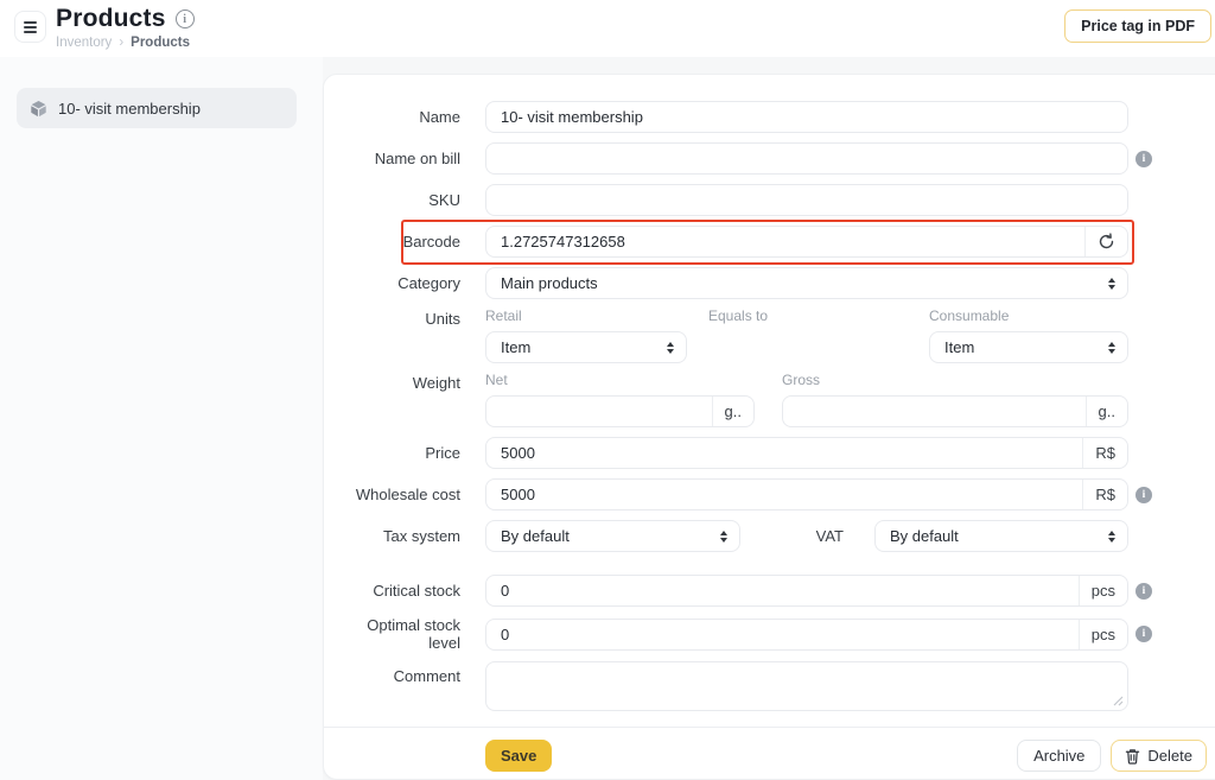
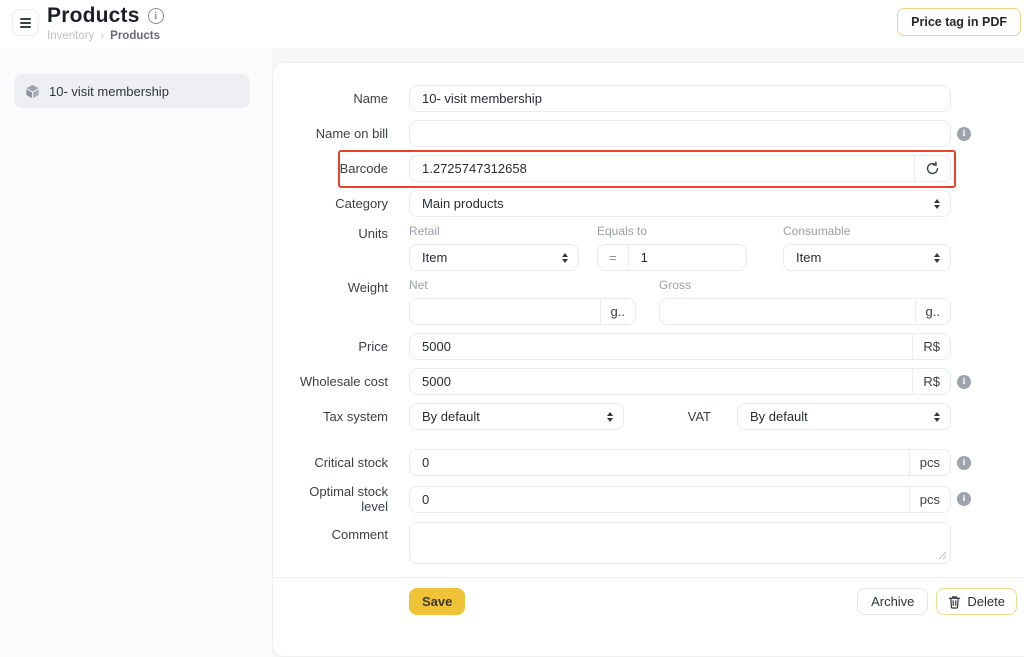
  Products
  i
  Inventory
  ›
  Products
  Price tag in PDF
  10- visit membership
  Name
  10- visit membership
  Name on bill
  i
- SKU
  Barcode
  1.2725747312658
  Category
  Main products
  Units
  Retail
  Item
  Equals to
+ =
+ 1
  Consumable
  Item
  Weight
  Net
  g..
  Gross
  g..
  Price
  5000
  R$
  Wholesale cost
  5000
  R$
  i
  Tax system
  By default
  VAT
  By default
  Critical stock
  0
  pcs
  i
  Optimal stock level
  0
  pcs
  i
  Comment
  Save
  Archive
  Delete
